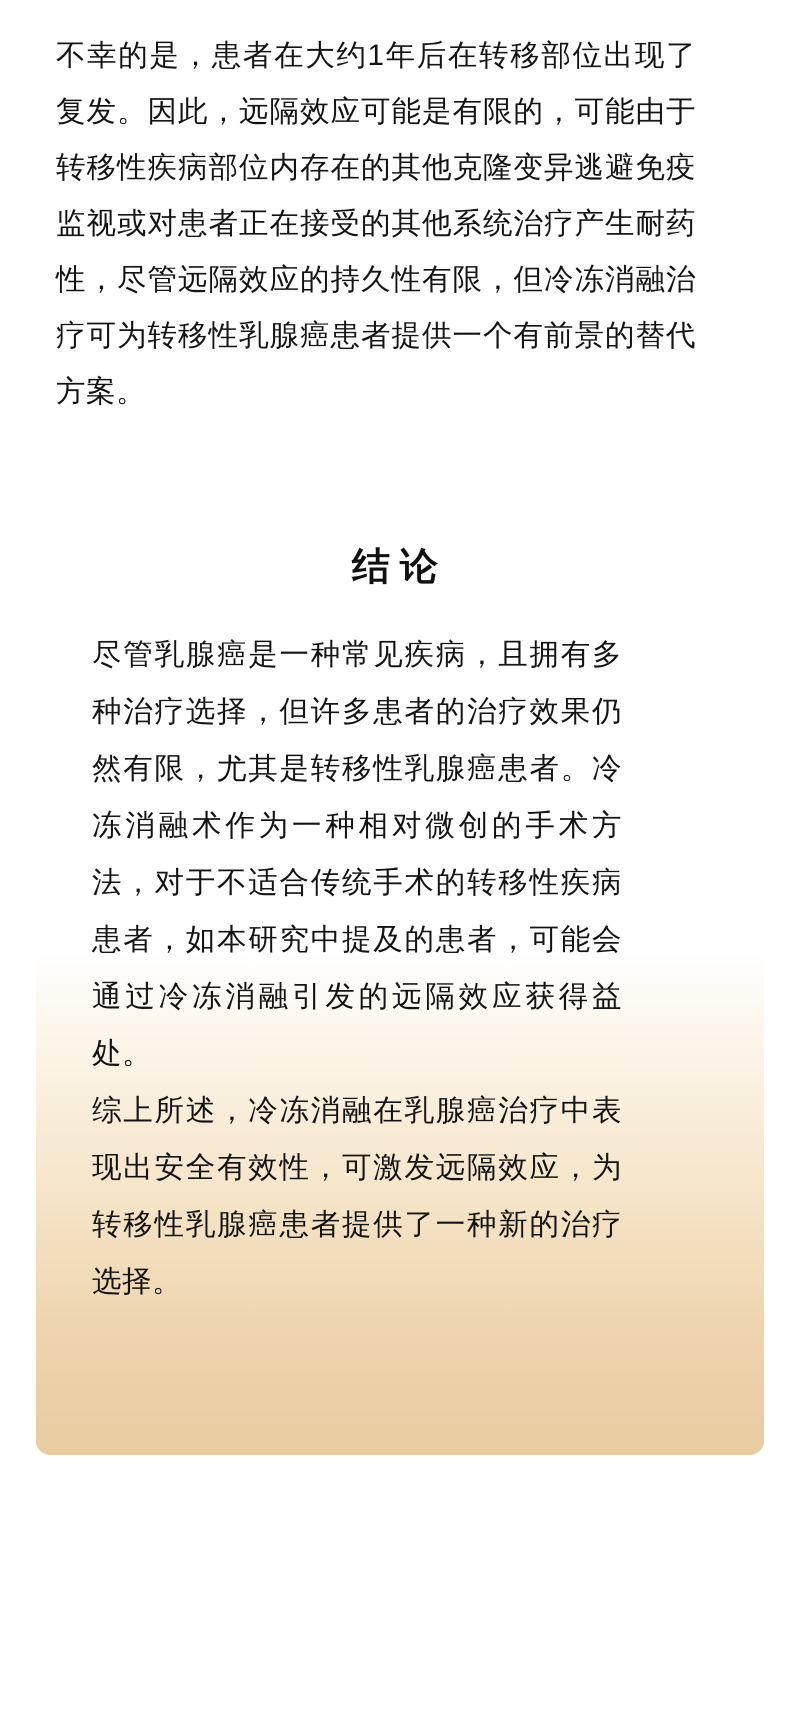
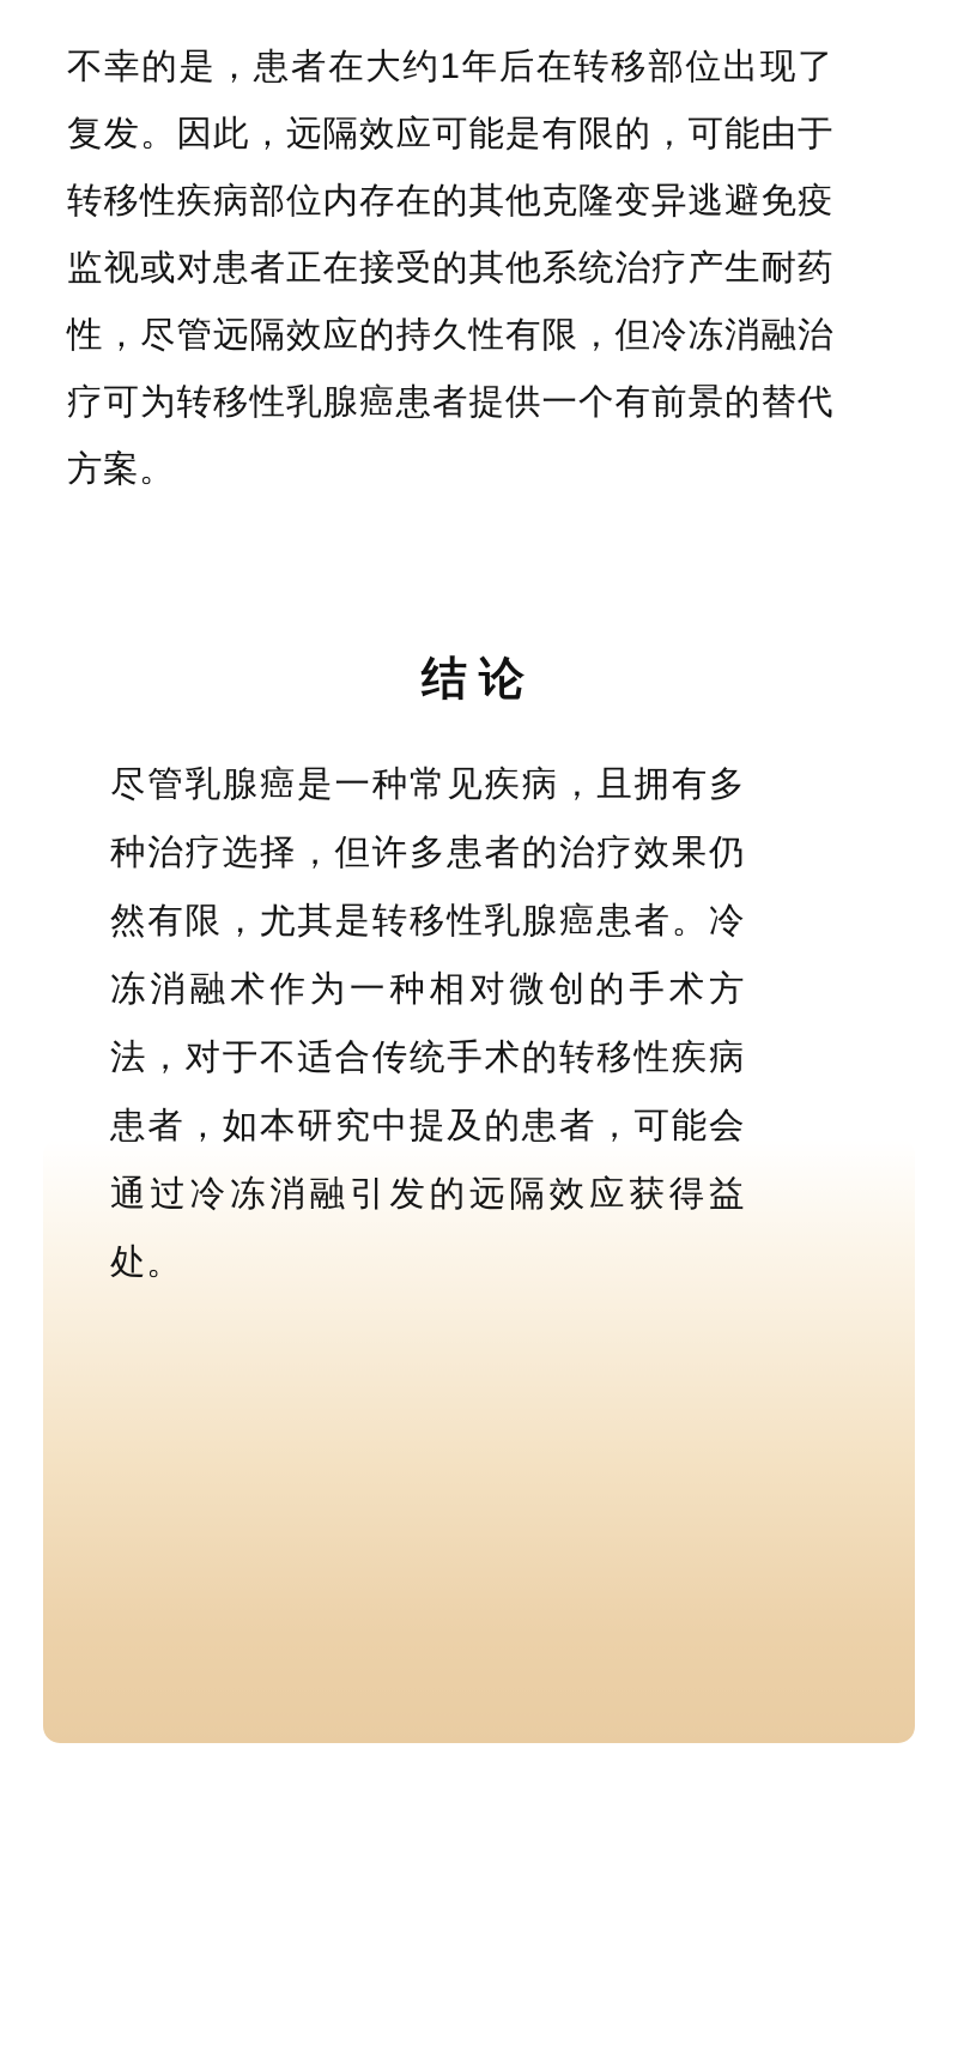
  不幸的是，患者在大约1年后在转移部位出现了复发。因此，远隔效应可能是有限的，可能由于转移性疾病部位内存在的其他克隆变异逃避免疫监视或对患者正在接受的其他系统治疗产生耐药性，尽管远隔效应的持久性有限，但冷冻消融治疗可为转移性乳腺癌患者提供一个有前景的替代方案。
  结论
  尽管乳腺癌是一种常见疾病，且拥有多种治疗选择，但许多患者的治疗效果仍然有限，尤其是转移性乳腺癌患者。冷冻消融术作为一种相对微创的手术方法，对于不适合传统手术的转移性疾病患者，如本研究中提及的患者，可能会通过冷冻消融引发的远隔效应获得益处。
- 综上所述，冷冻消融在乳腺癌治疗中表现出安全有效性，可激发远隔效应，为转移性乳腺癌患者提供了一种新的治疗选择。
